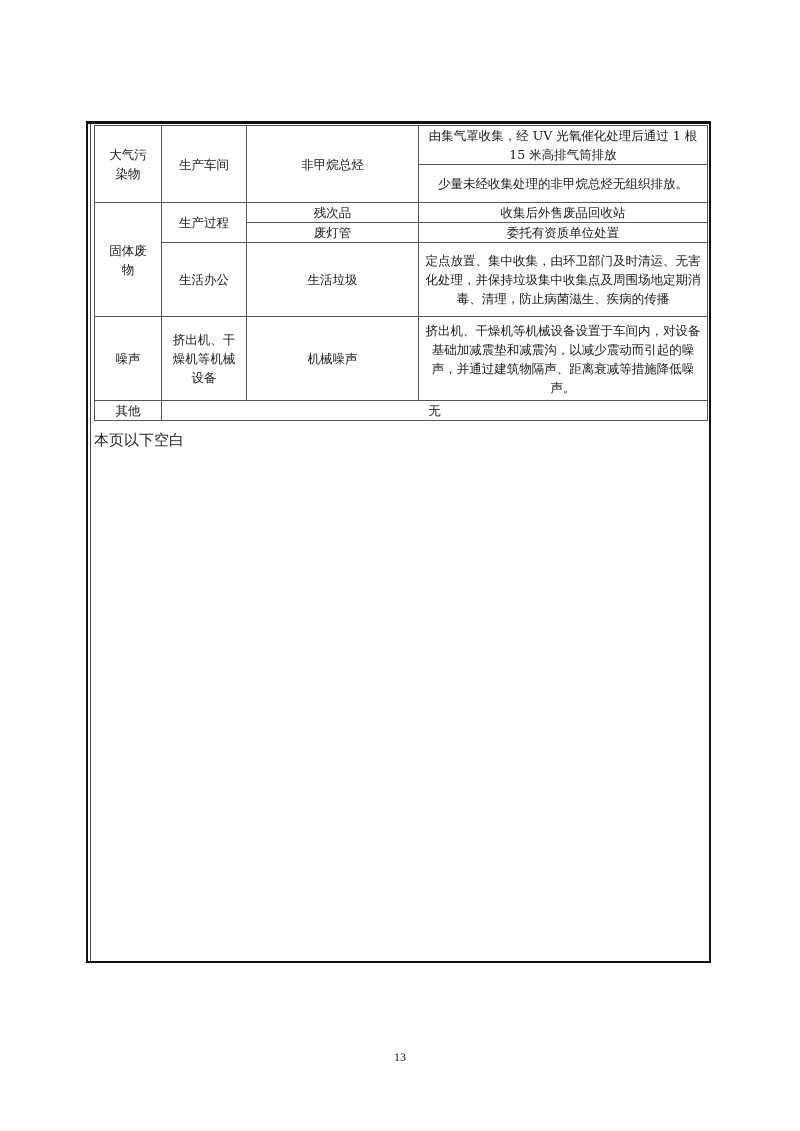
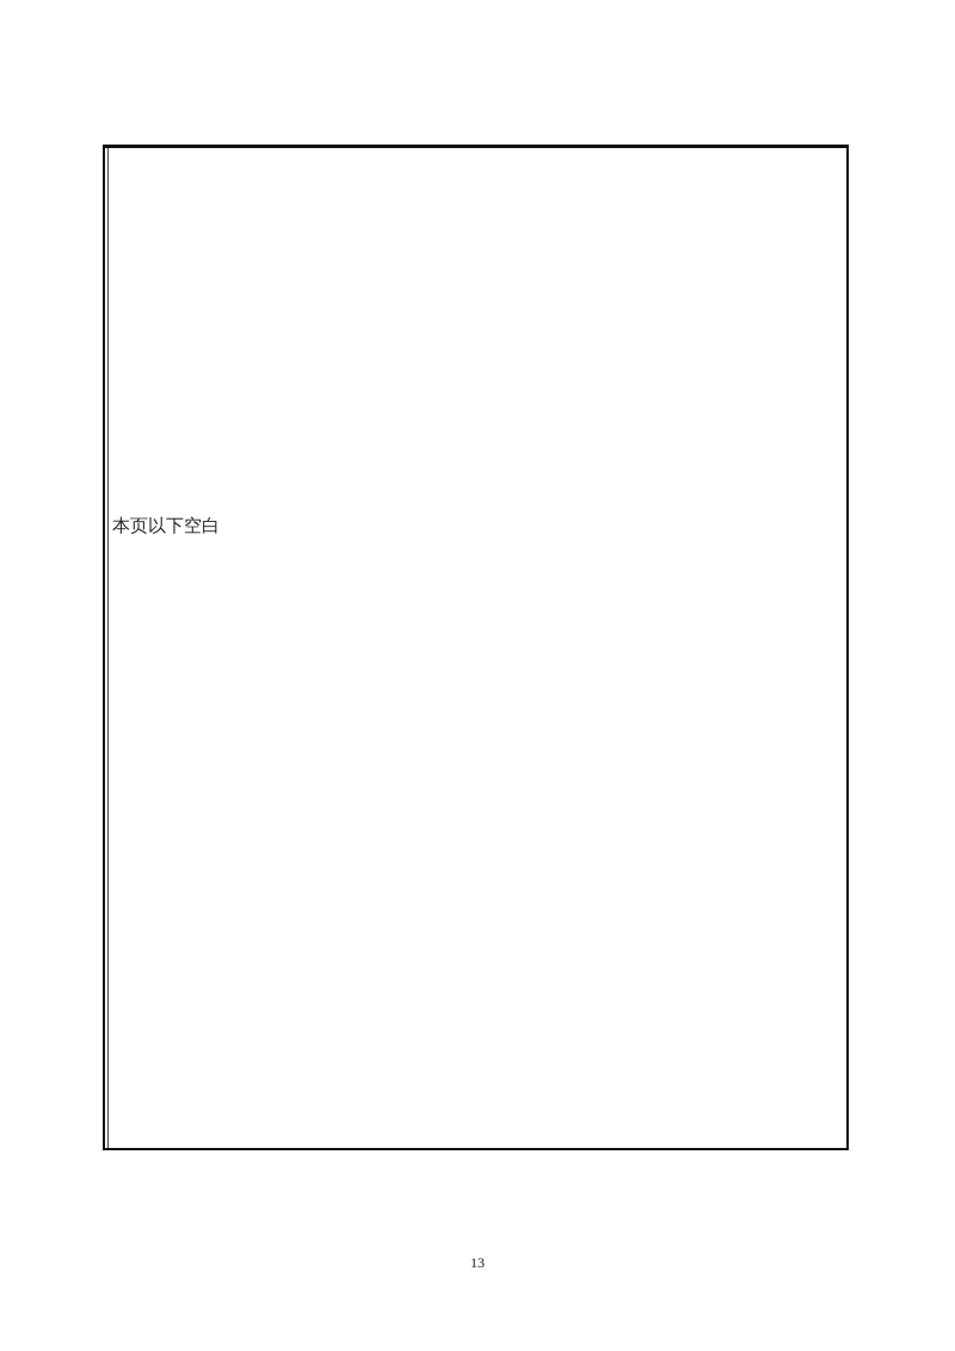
- 大气污染物	生产车间	非甲烷总烃	由集气罩收集，经 UV 光氧催化处理后通过 1 根 15 米高排气筒排放
- 少量未经收集处理的非甲烷总烃无组织排放。
- 固体废物	生产过程	残次品	收集后外售废品回收站
- 废灯管	委托有资质单位处置
- 生活办公	生活垃圾	定点放置、集中收集，由环卫部门及时清运、无害化处理，并保持垃圾集中收集点及周围场地定期消毒、清理，防止病菌滋生、疾病的传播
- 噪声	挤出机、干燥机等机械设备	机械噪声	挤出机、干燥机等机械设备设置于车间内，对设备基础加减震垫和减震沟，以减少震动而引起的噪声，并通过建筑物隔声、距离衰减等措施降低噪声。
- 其他	无
  本页以下空白
  13
